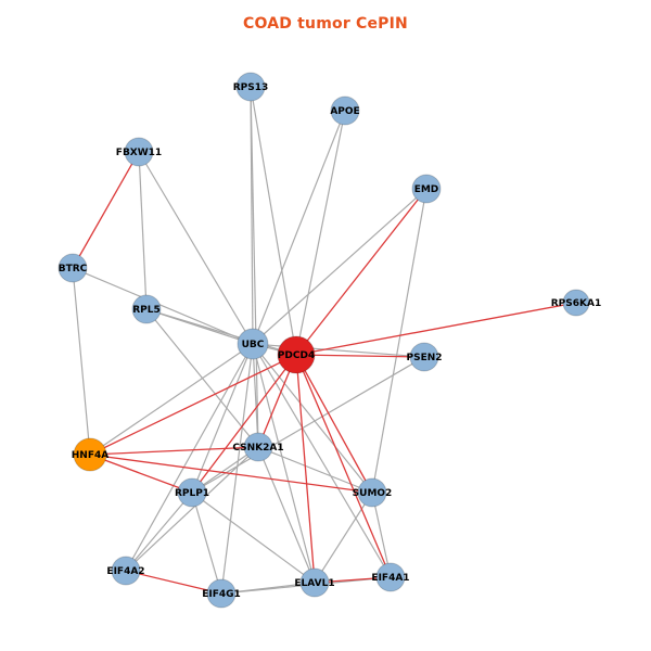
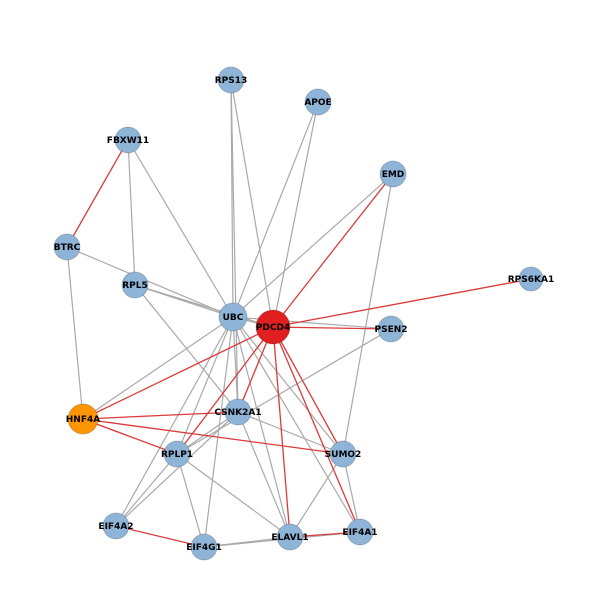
  RPS13
  APOE
  FBXW11
  EMD
  BTRC
  RPL5
  RPS6KA1
  UBC
  PDCD4
  PSEN2
  CSNK2A1
  HNF4A
  RPLP1
  SUMO2
  EIF4A2
  EIF4G1
  ELAVL1
  EIF4A1
- COAD tumor CePIN
